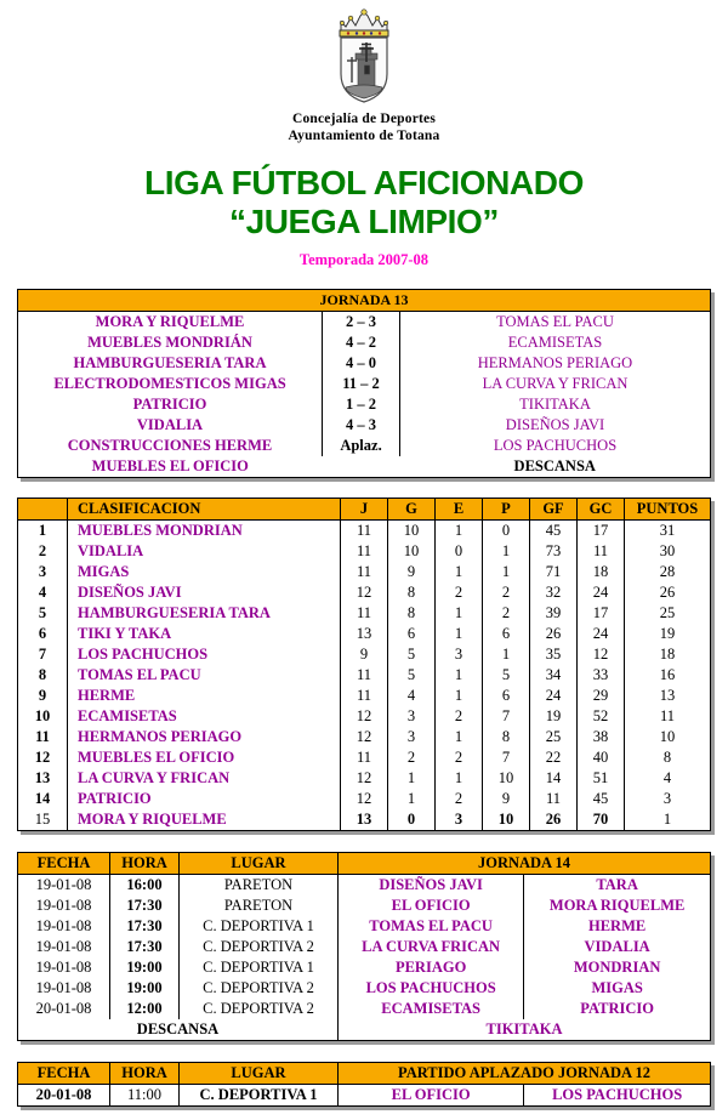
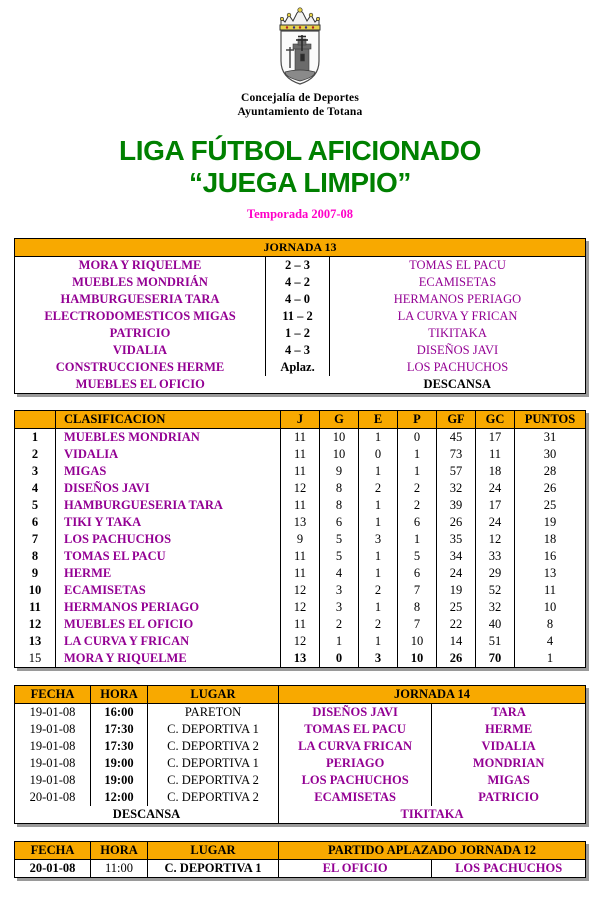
  Concejalía de Deportes
  Ayuntamiento de Totana
  LIGA FÚTBOL AFICIONADO
  “JUEGA LIMPIO”
  Temporada 2007-08
  JORNADA 13
  MORA Y RIQUELME	2 – 3	TOMAS EL PACU
  MUEBLES MONDRIÁN	4 – 2	ECAMISETAS
  HAMBURGUESERIA TARA	4 – 0	HERMANOS PERIAGO
  ELECTRODOMESTICOS MIGAS	11 – 2	LA CURVA Y FRICAN
  PATRICIO	1 – 2	TIKITAKA
  VIDALIA	4 – 3	DISEÑOS JAVI
  CONSTRUCCIONES HERME	Aplaz.	LOS PACHUCHOS
  MUEBLES EL OFICIO		DESCANSA
  	CLASIFICACION	J	G	E	P	GF	GC	PUNTOS
  1	MUEBLES MONDRIAN	11	10	1	0	45	17	31
  2	VIDALIA	11	10	0	1	73	11	30
- 3	MIGAS	11	9	1	1	71	18	28
+ 3	MIGAS	11	9	1	1	57	18	28
  4	DISEÑOS JAVI	12	8	2	2	32	24	26
  5	HAMBURGUESERIA TARA	11	8	1	2	39	17	25
  6	TIKI Y TAKA	13	6	1	6	26	24	19
  7	LOS PACHUCHOS	9	5	3	1	35	12	18
  8	TOMAS EL PACU	11	5	1	5	34	33	16
  9	HERME	11	4	1	6	24	29	13
  10	ECAMISETAS	12	3	2	7	19	52	11
- 11	HERMANOS PERIAGO	12	3	1	8	25	38	10
+ 11	HERMANOS PERIAGO	12	3	1	8	25	32	10
  12	MUEBLES EL OFICIO	11	2	2	7	22	40	8
  13	LA CURVA Y FRICAN	12	1	1	10	14	51	4
- 14	PATRICIO	12	1	2	9	11	45	3
  15	MORA Y RIQUELME	13	0	3	10	26	70	1
  FECHA	HORA	LUGAR	JORNADA 14
  19-01-08	16:00	PARETON	DISEÑOS JAVI	TARA
- 19-01-08	17:30	PARETON	EL OFICIO	MORA RIQUELME
  19-01-08	17:30	C. DEPORTIVA 1	TOMAS EL PACU	HERME
  19-01-08	17:30	C. DEPORTIVA 2	LA CURVA FRICAN	VIDALIA
  19-01-08	19:00	C. DEPORTIVA 1	PERIAGO	MONDRIAN
  19-01-08	19:00	C. DEPORTIVA 2	LOS PACHUCHOS	MIGAS
  20-01-08	12:00	C. DEPORTIVA 2	ECAMISETAS	PATRICIO
  DESCANSA	TIKITAKA
  FECHA	HORA	LUGAR	PARTIDO APLAZADO JORNADA 12
  20-01-08	11:00	C. DEPORTIVA 1	EL OFICIO	LOS PACHUCHOS
